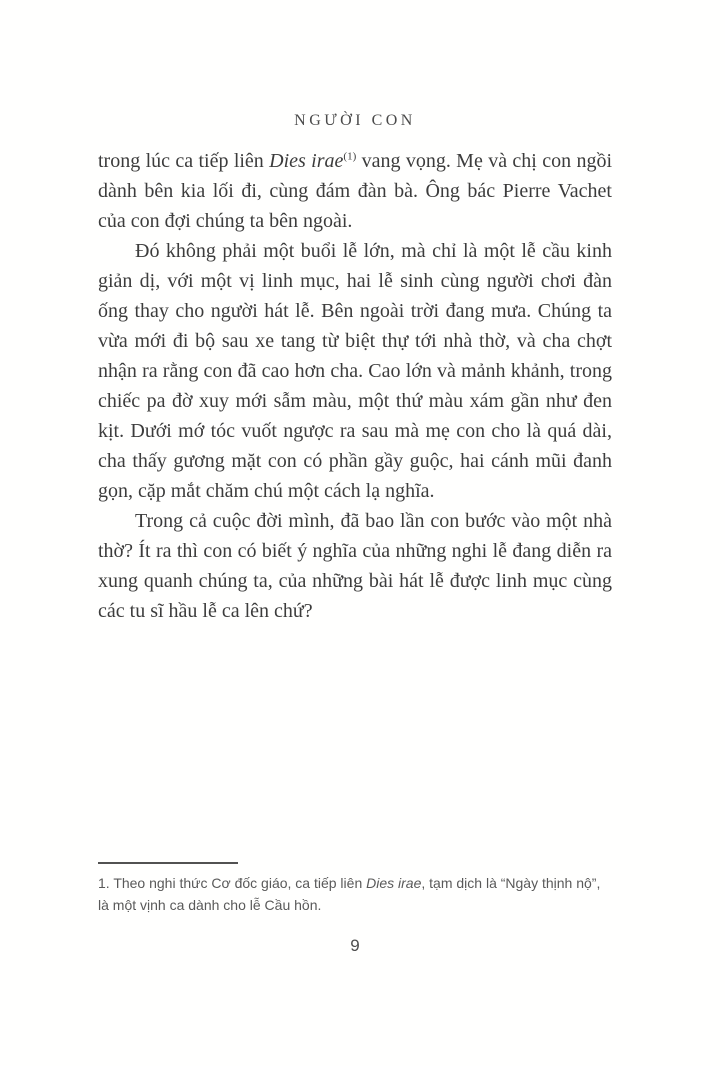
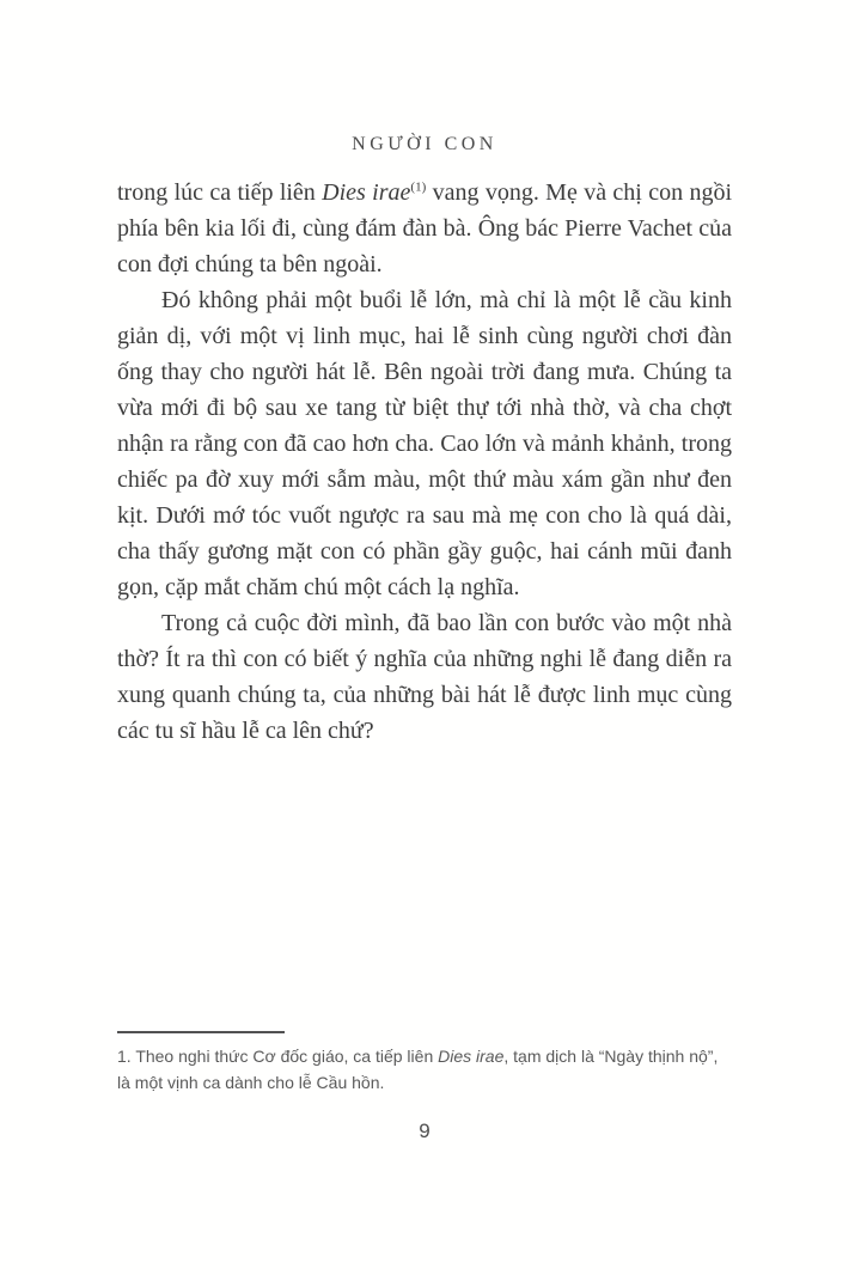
  NGƯỜI CON
- trong lúc ca tiếp liên Dies irae(1) vang vọng. Mẹ và chị con ngồi dành bên kia lối đi, cùng đám đàn bà. Ông bác Pierre Vachet của con đợi chúng ta bên ngoài.
+ trong lúc ca tiếp liên Dies irae(1) vang vọng. Mẹ và chị con ngồi phía bên kia lối đi, cùng đám đàn bà. Ông bác Pierre Vachet của con đợi chúng ta bên ngoài.
  Đó không phải một buổi lễ lớn, mà chỉ là một lễ cầu kinh giản dị, với một vị linh mục, hai lễ sinh cùng người chơi đàn ống thay cho người hát lễ. Bên ngoài trời đang mưa. Chúng ta vừa mới đi bộ sau xe tang từ biệt thự tới nhà thờ, và cha chợt nhận ra rằng con đã cao hơn cha. Cao lớn và mảnh khảnh, trong chiếc pa đờ xuy mới sẫm màu, một thứ màu xám gần như đen kịt. Dưới mớ tóc vuốt ngược ra sau mà mẹ con cho là quá dài, cha thấy gương mặt con có phần gầy guộc, hai cánh mũi đanh gọn, cặp mắt chăm chú một cách lạ nghĩa.
  Trong cả cuộc đời mình, đã bao lần con bước vào một nhà thờ? Ít ra thì con có biết ý nghĩa của những nghi lễ đang diễn ra xung quanh chúng ta, của những bài hát lễ được linh mục cùng các tu sĩ hầu lễ ca lên chứ?
  1. Theo nghi thức Cơ đốc giáo, ca tiếp liên Dies irae, tạm dịch là “Ngày thịnh nộ”, là một vịnh ca dành cho lễ Cầu hồn.
  9
